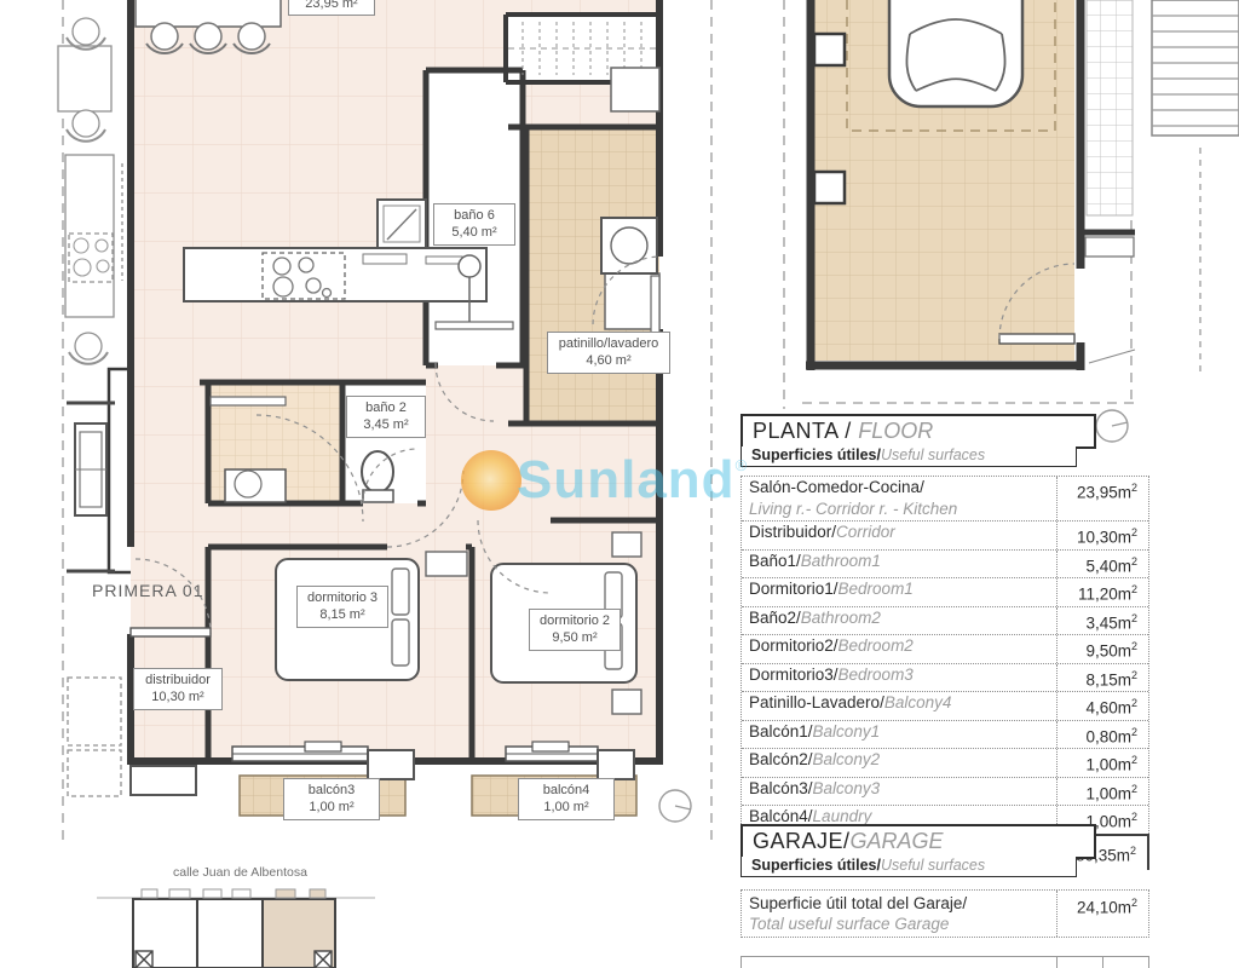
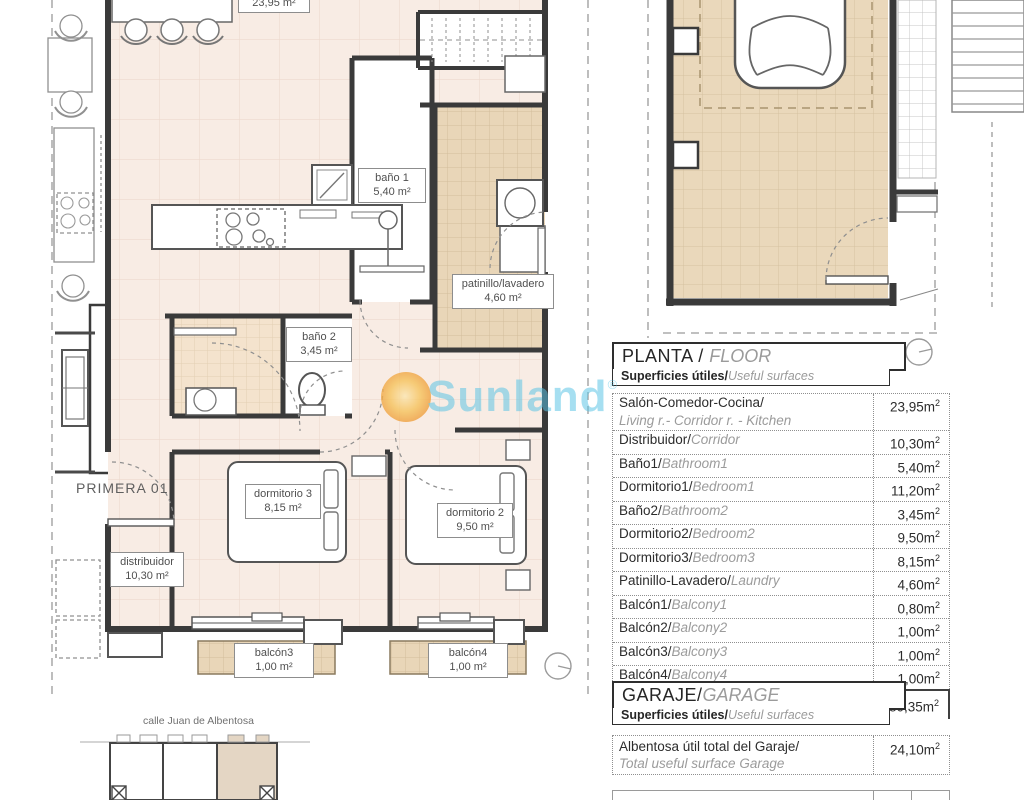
  23,95 m²
- baño 6
+ baño 1
  5,40 m²
  patinillo/lavadero
  4,60 m²
  baño 2
  3,45 m²
  dormitorio 3
  8,15 m²
  dormitorio 2
  9,50 m²
  distribuidor
  10,30 m²
  balcón3
  1,00 m²
  balcón4
  1,00 m²
  PRIMERA 01
  calle Juan de Albentosa
  Sunland®
  PLANTA / FLOOR
  Superficies útiles/Useful surfaces
  Salón-Comedor-Cocina/
  Living r.- Corridor r. - Kitchen
  23,95m2
  Distribuidor/Corridor
  10,30m2
  Baño1/Bathroom1
  5,40m2
  Dormitorio1/Bedroom1
  11,20m2
  Baño2/Bathroom2
  3,45m2
  Dormitorio2/Bedroom2
  9,50m2
  Dormitorio3/Bedroom3
  8,15m2
- Patinillo-Lavadero/Balcony4
+ Patinillo-Lavadero/Laundry
  4,60m2
  Balcón1/Balcony1
  0,80m2
  Balcón2/Balcony2
  1,00m2
  Balcón3/Balcony3
  1,00m2
- Balcón4/Laundry
+ Balcón4/Balcony4
  1,00m2
  GARAJE/GARAGE
  Superficies útiles/Useful surfaces
- Superficie útil total del Garaje/
+ Albentosa útil total del Garaje/
  Total useful surface Garage
  24,10m2
